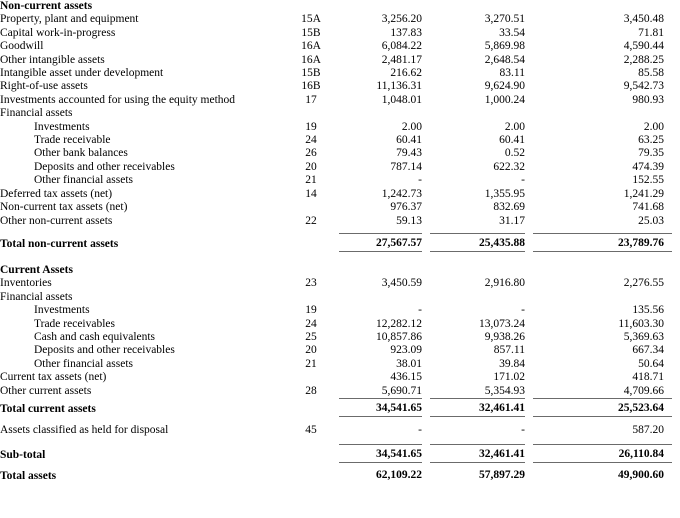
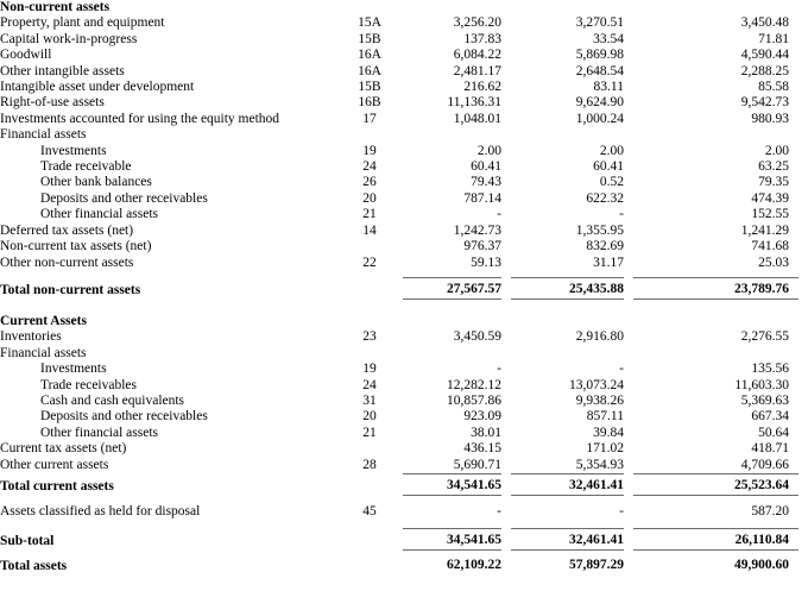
  Non-current assets
  Property, plant and equipment	15A		3,256.20		3,270.51		3,450.48
  Capital work-in-progress	15B		137.83		33.54		71.81
  Goodwill	16A		6,084.22		5,869.98		4,590.44
  Other intangible assets	16A		2,481.17		2,648.54		2,288.25
  Intangible asset under development	15B		216.62		83.11		85.58
  Right-of-use assets	16B		11,136.31		9,624.90		9,542.73
  Investments accounted for using the equity method	17		1,048.01		1,000.24		980.93
  Financial assets
  Investments	19		2.00		2.00		2.00
  Trade receivable	24		60.41		60.41		63.25
  Other bank balances	26		79.43		0.52		79.35
  Deposits and other receivables	20		787.14		622.32		474.39
  Other financial assets	21		-		-		152.55
  Deferred tax assets (net)	14		1,242.73		1,355.95		1,241.29
  Non-current tax assets (net)			976.37		832.69		741.68
  Other non-current assets	22		59.13		31.17		25.03
  Total non-current assets			27,567.57		25,435.88		23,789.76
  Current Assets
  Inventories	23		3,450.59		2,916.80		2,276.55
  Financial assets
  Investments	19		-		-		135.56
  Trade receivables	24		12,282.12		13,073.24		11,603.30
- Cash and cash equivalents	25		10,857.86		9,938.26		5,369.63
+ Cash and cash equivalents	31		10,857.86		9,938.26		5,369.63
  Deposits and other receivables	20		923.09		857.11		667.34
  Other financial assets	21		38.01		39.84		50.64
  Current tax assets (net)			436.15		171.02		418.71
  Other current assets	28		5,690.71		5,354.93		4,709.66
  Total current assets			34,541.65		32,461.41		25,523.64
  Assets classified as held for disposal	45		-		-		587.20
  Sub-total			34,541.65		32,461.41		26,110.84
  Total assets			62,109.22		57,897.29		49,900.60
